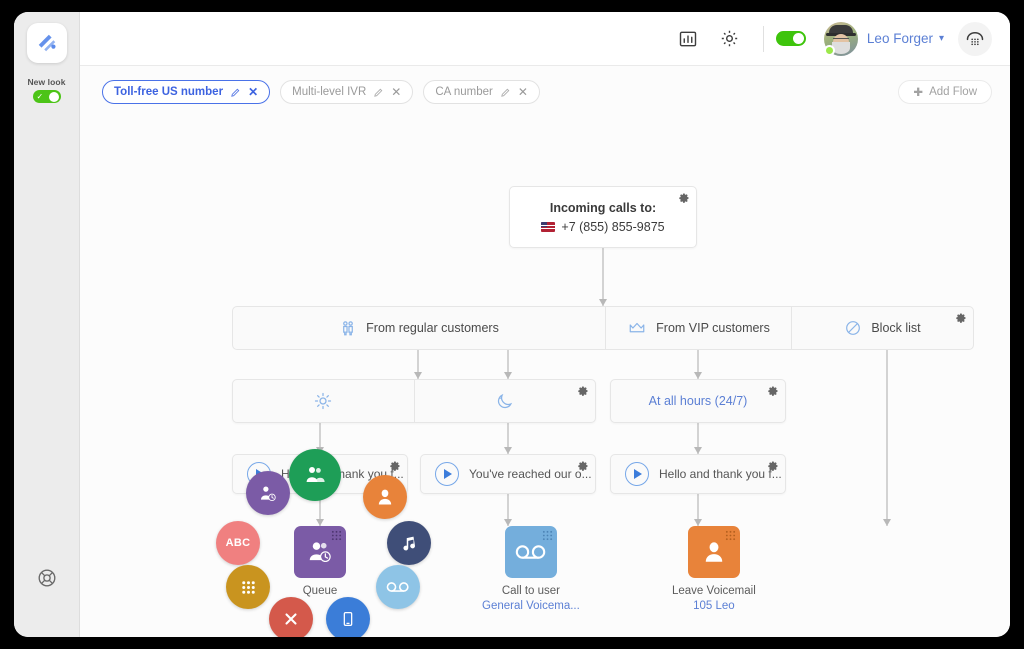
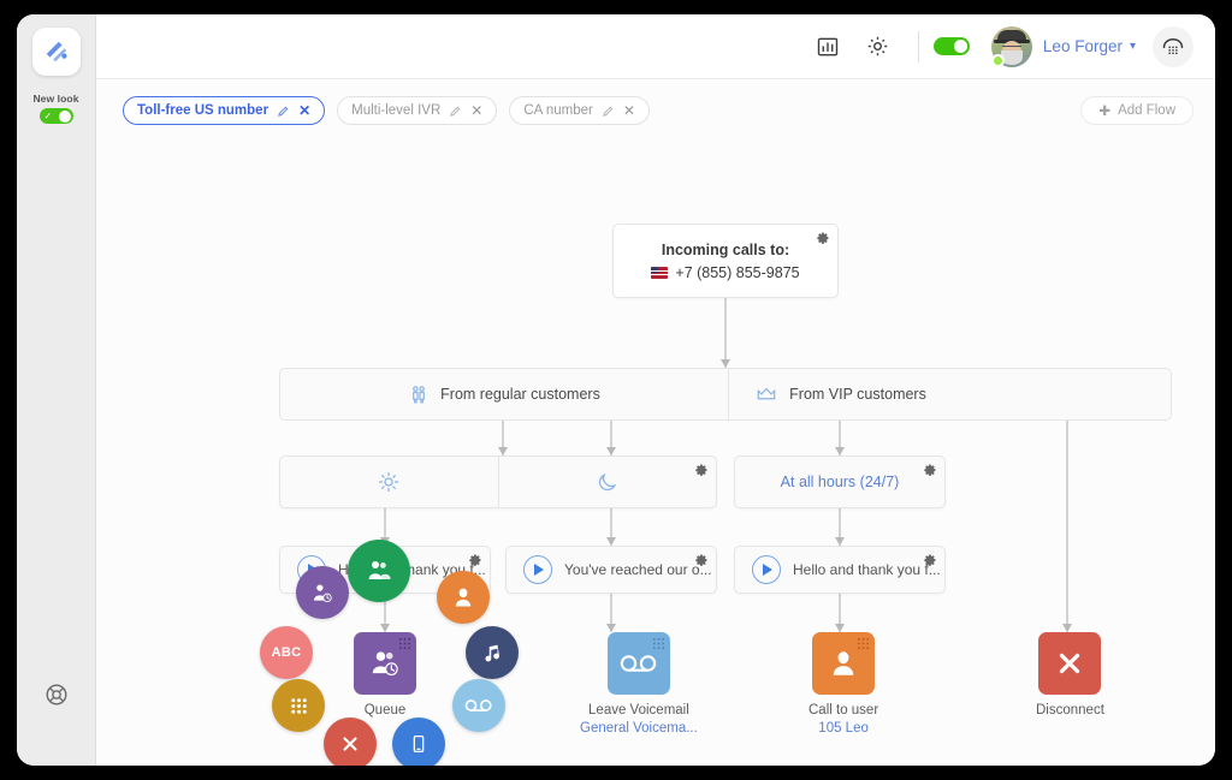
  New look
  ✓
  Leo Forger
  ▾
  Toll-free US number
  ✕
  Multi-level IVR
  ✕
  CA number
  ✕
  ✚
  Add Flow
  Incoming calls to:
  +7 (855) 855-9875
  From regular customers
  From VIP customers
- Block list
  At all hours (24/7)
  You've reached our o...
  Hello and thank you f...
  Queue
- Call to user
+ Leave Voicemail
  General Voicema...
- Leave Voicemail
+ Call to user
  105 Leo
+ Disconnect
  ABC
